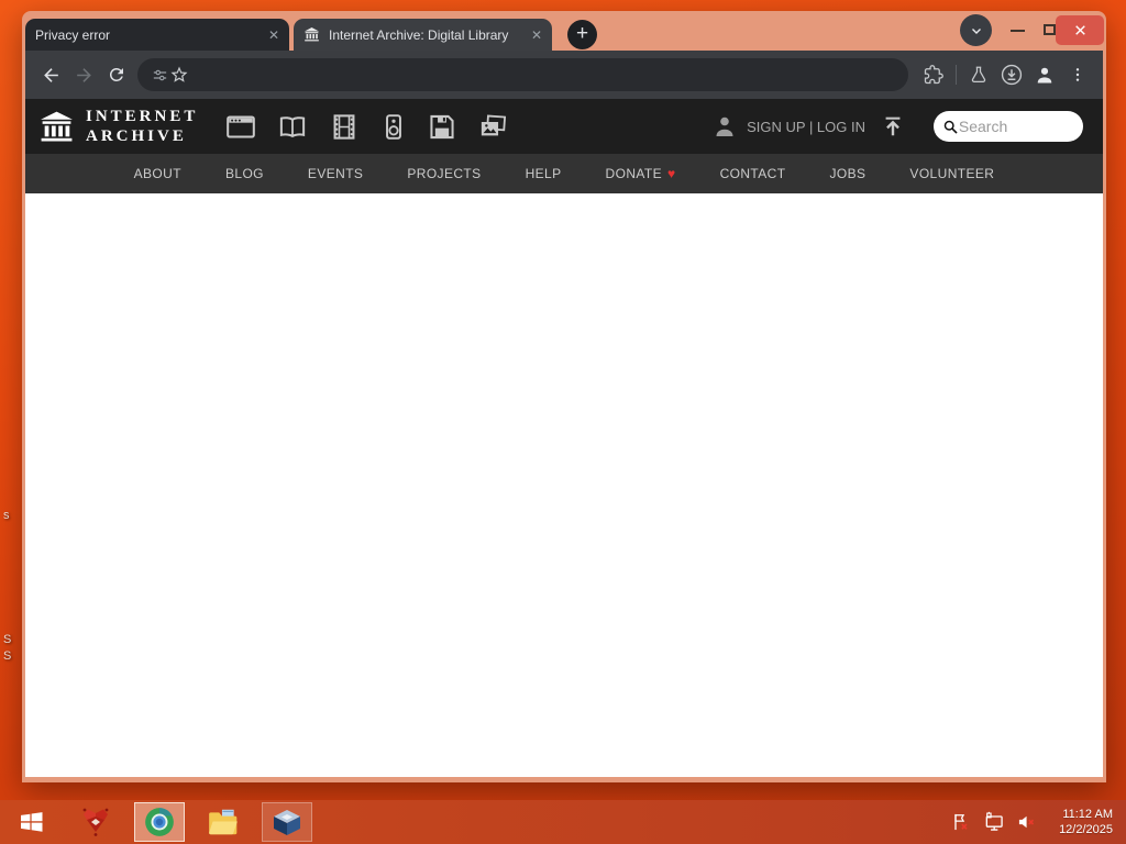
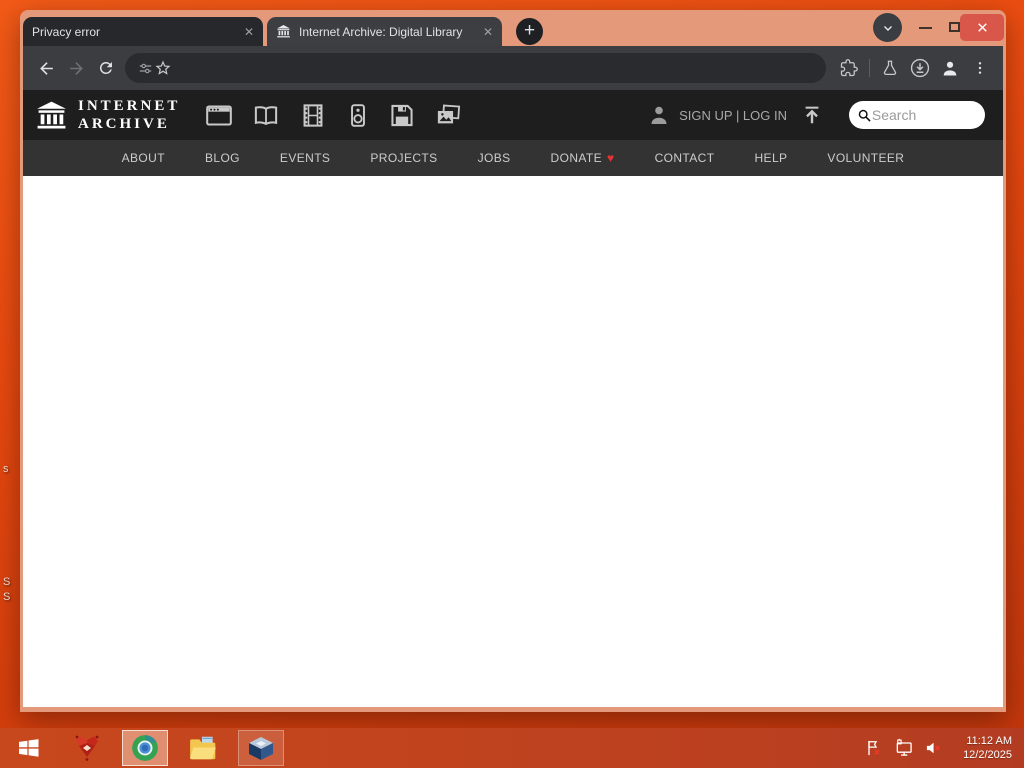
  s
  S
  S
  Privacy error
  ✕
  Internet Archive: Digital Library
  ✕
  +
  INTERNET
  ARCHIVE
  SIGN UP | LOG IN
  Search
  ABOUT
  BLOG
  EVENTS
  PROJECTS
- HELP
+ JOBS
  DONATE
  ♥
  CONTACT
- JOBS
+ HELP
  VOLUNTEER
  11:12 AM
  12/2/2025
